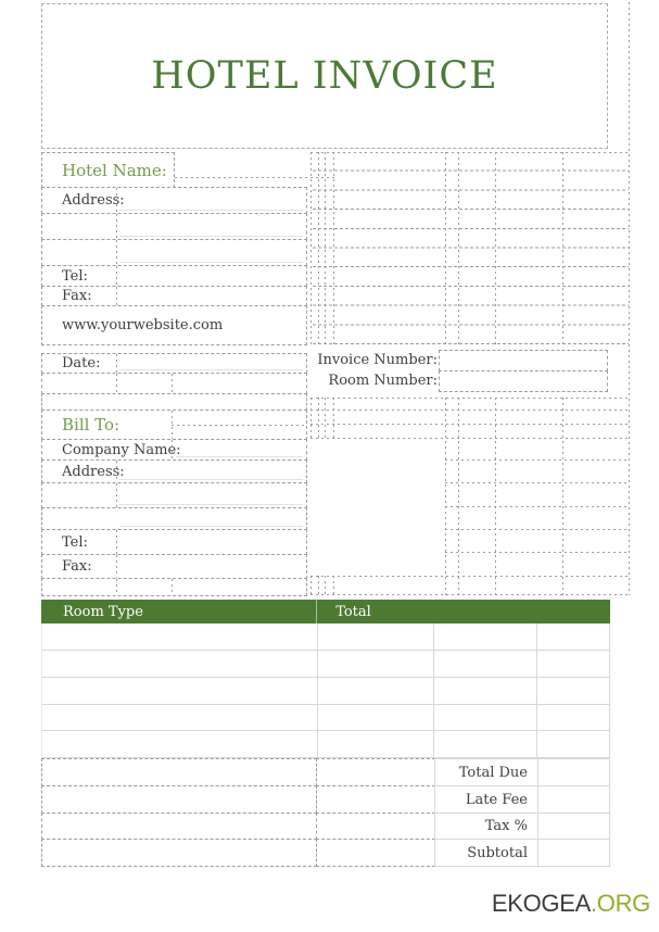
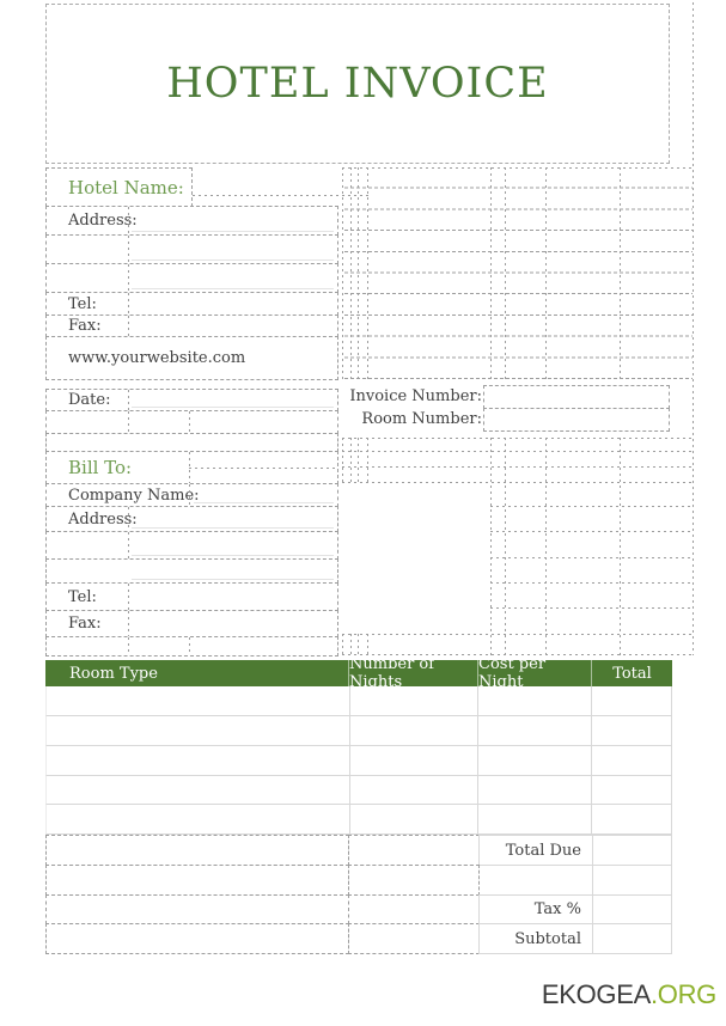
  HOTEL INVOICE
  Hotel Name:
  Addres:
  Tel:
  Fax:
  www.yourwebsite.com
  Date:
  Invoice Number:
  Room Number:
  Bill To:
  Company Nam:
  Addres:
  Tel:
  Fax:
  Room Type
+ Number of Nights
+ Cost per Night
  Total
  Total Due
- Late Fee
  Tax %
  Subtotal
  EKOGEA.ORG
